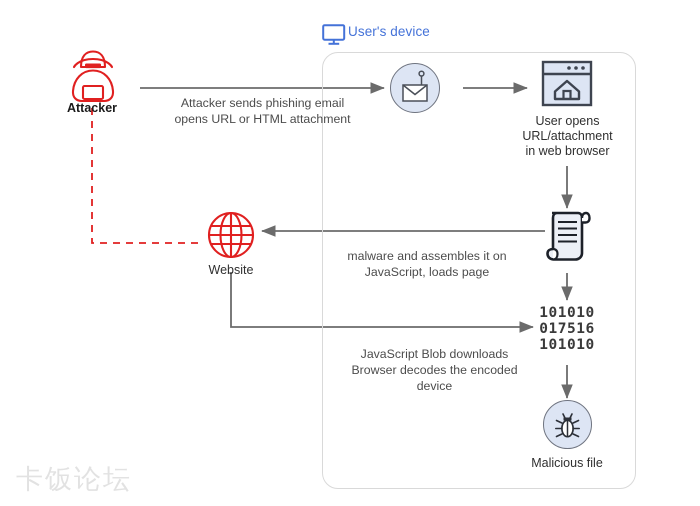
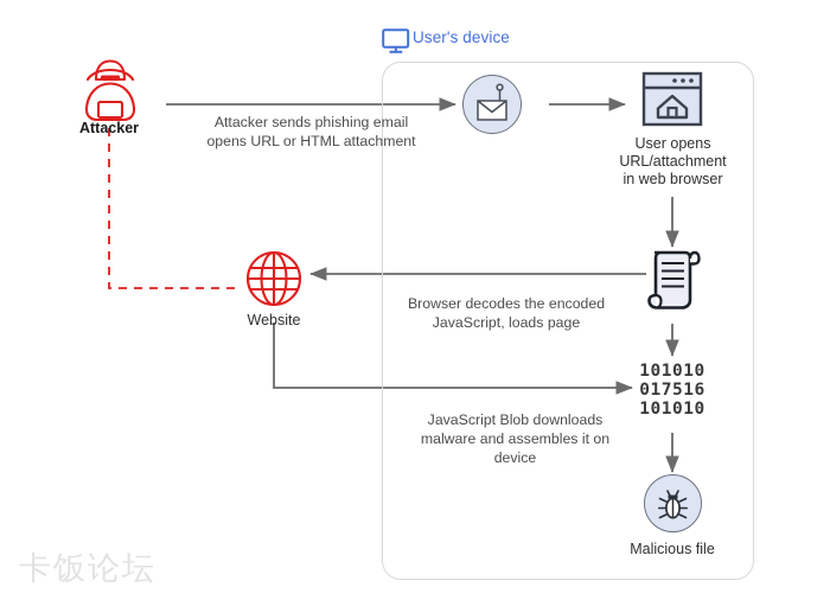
  User's device
  Attacker
  Attacker sends phishing email
  opens URL or HTML attachment
  User opens
  URL/attachment
  in web browser
  Website
- malware and assembles it on
+ Browser decodes the encoded
  JavaScript, loads page
  101010
  017516
  101010
  JavaScript Blob downloads
- Browser decodes the encoded
+ malware and assembles it on
  device
  Malicious file
  卡饭论坛
